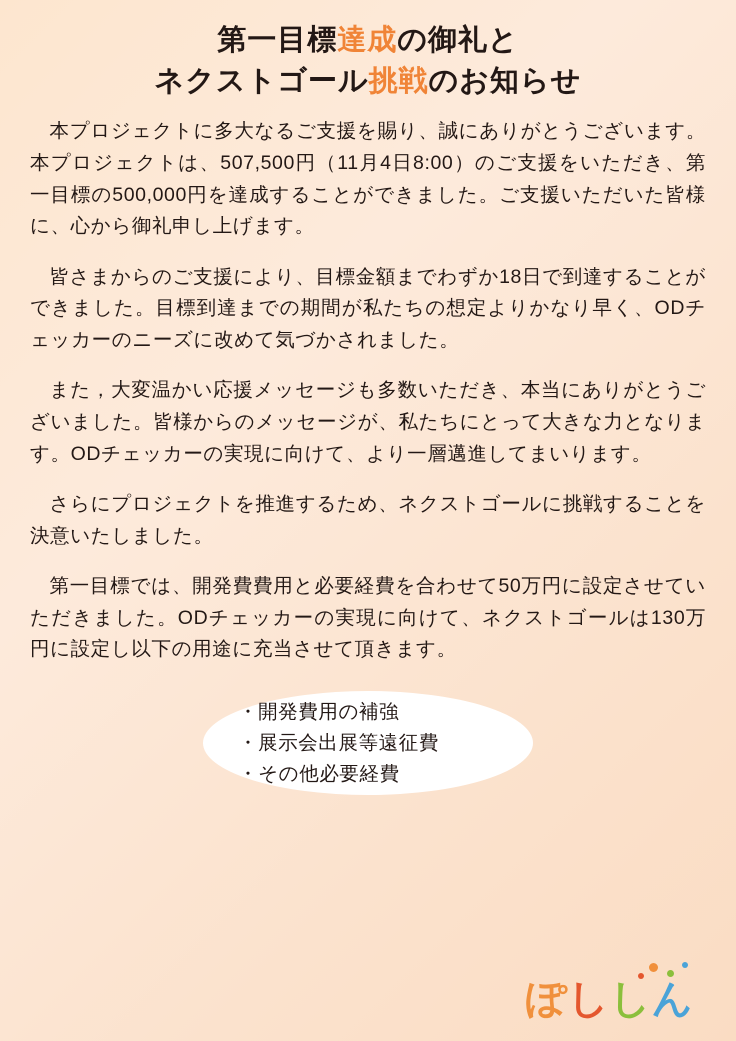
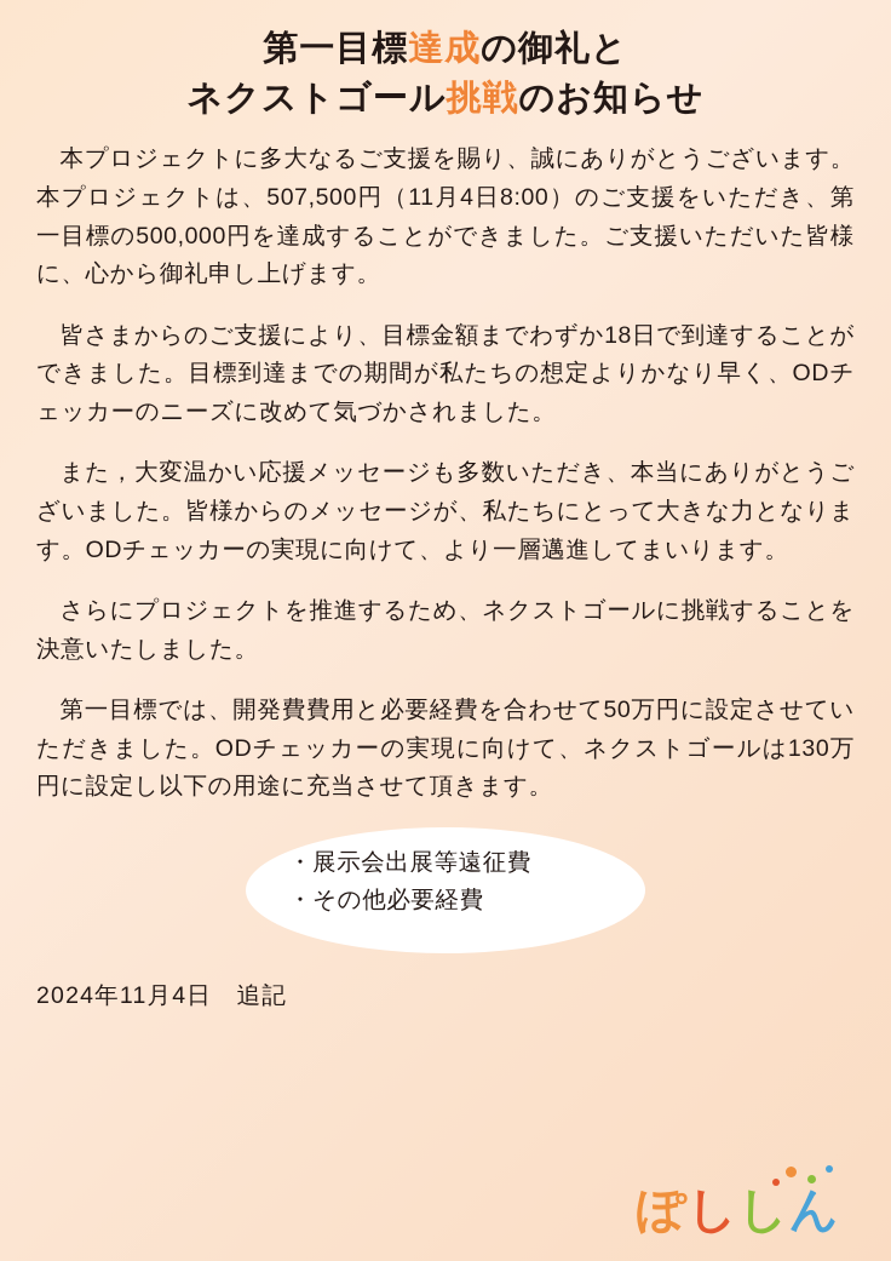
  第一目標達成の御礼と
  ネクストゴール挑戦のお知らせ
  本プロジェクトに多大なるご支援を賜り、誠にありがとうございます。本プロジェクトは、507,500円（11月4日8:00）のご支援をいただき、第一目標の500,000円を達成することができました。ご支援いただいた皆様に、心から御礼申し上げます。
  皆さまからのご支援により、目標金額までわずか18日で到達することができました。目標到達までの期間が私たちの想定よりかなり早く、ODチェッカーのニーズに改めて気づかされました。
  また，大変温かい応援メッセージも多数いただき、本当にありがとうございました。皆様からのメッセージが、私たちにとって大きな力となります。ODチェッカーの実現に向けて、より一層邁進してまいります。
  さらにプロジェクトを推進するため、ネクストゴールに挑戦することを決意いたしました。
  第一目標では、開発費費用と必要経費を合わせて50万円に設定させていただきました。ODチェッカーの実現に向けて、ネクストゴールは130万円に設定し以下の用途に充当させて頂きます。
- ・開発費用の補強
  ・展示会出展等遠征費
  ・その他必要経費
+ 2024年11月4日 追記
  ぽししん
